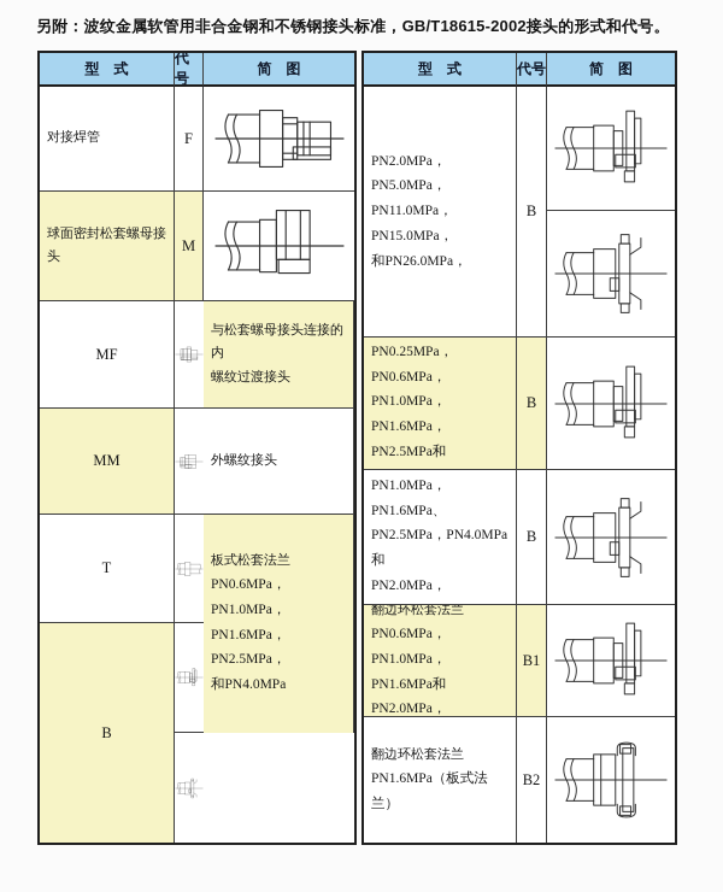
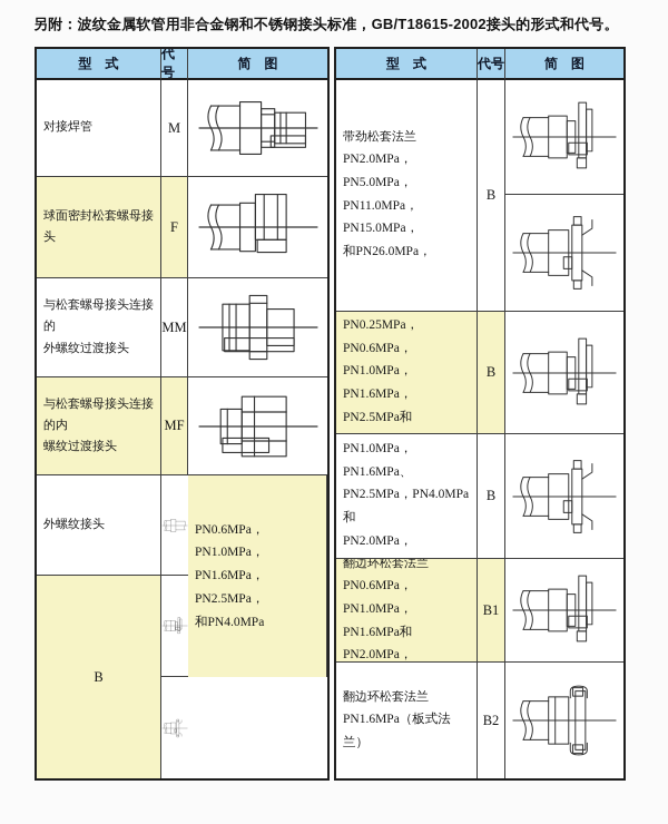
  另附：波纹金属软管用非合金钢和不锈钢接头标准，GB/T18615-2002接头的形式和代号。
  型 式
  代号
  简 图
  对接焊管
- F
+ M
  球面密封松套螺母接头
- M
+ F
+ 与松套螺母接头连接的
+ 外螺纹过渡接头
- MF
+ MM
  与松套螺母接头连接的内
  螺纹过渡接头
- MM
+ MF
  外螺纹接头
- T
- 板式松套法兰
  PN0.6MPa，PN1.0MPa，
  PN1.6MPa，PN2.5MPa，
  和PN4.0MPa
  B
  型 式
  代号
  简 图
+ 带劲松套法兰
  PN2.0MPa，PN5.0MPa，
  PN11.0MPa，PN15.0MPa，
  和PN26.0MPa，
  B
  PN0.25MPa，PN0.6MPa，
  PN1.0MPa，PN1.6MPa，
  B
  PN1.0MPa，PN1.6MPa、
  PN2.5MPa，PN4.0MPa和
  B
  翻边环松套法兰
  PN0.6MPa，PN1.0MPa，
  PN1.6MPa和PN2.0MPa，
  B1
  翻边环松套法兰
  PN1.6MPa（板式法兰）
  B2
